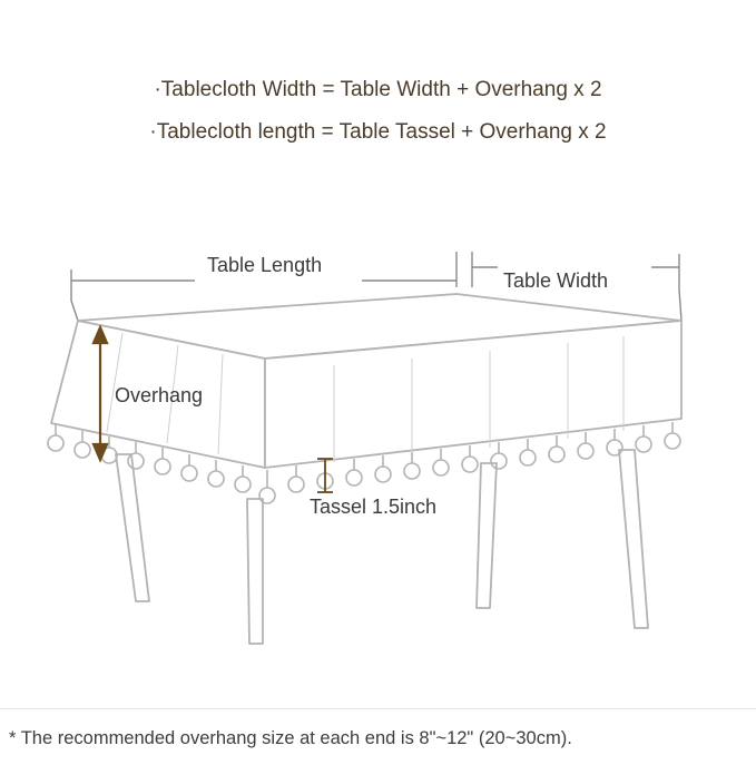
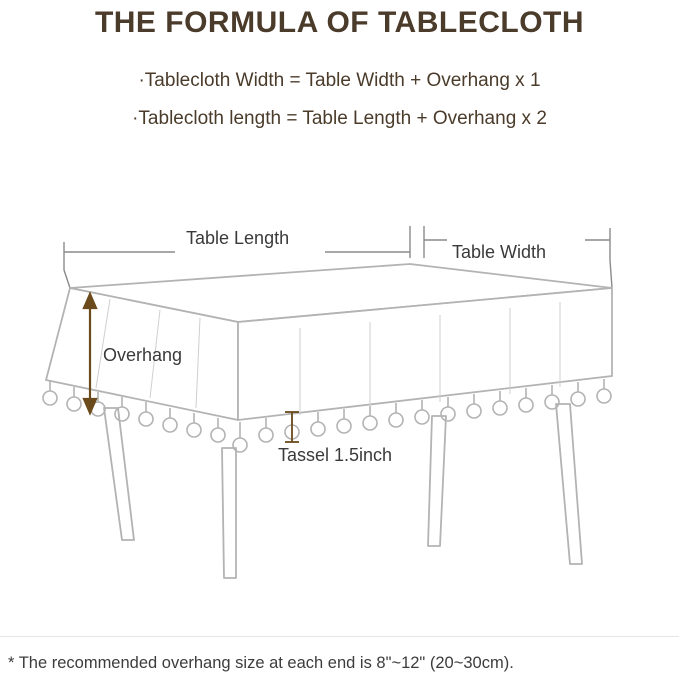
+ THE FORMULA OF TABLECLOTH
- ·Tablecloth Width = Table Width + Overhang x 2
+ ·Tablecloth Width = Table Width + Overhang x 1
- ·Tablecloth length = Table Tassel + Overhang x 2
+ ·Tablecloth length = Table Length + Overhang x 2
  Table Length
  Table Width
  Overhang
  Tassel 1.5inch
  * The recommended overhang size at each end is 8"~12" (20~30cm).
